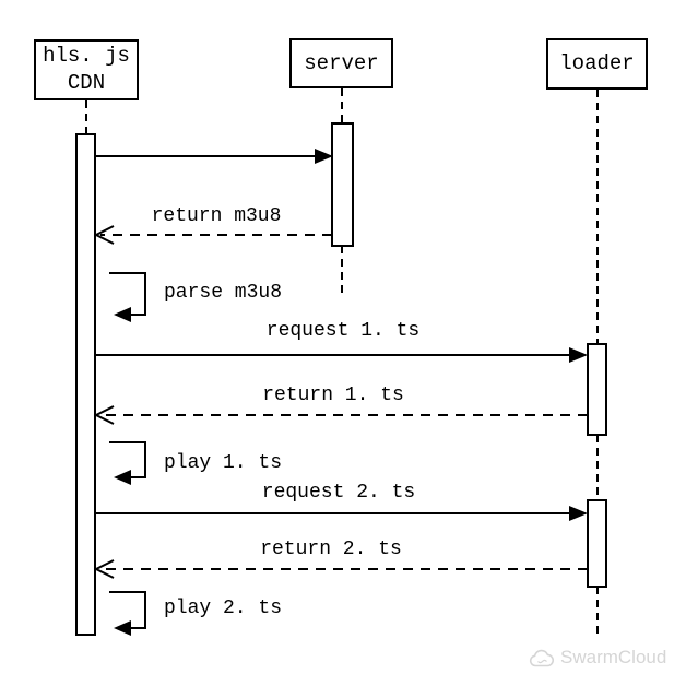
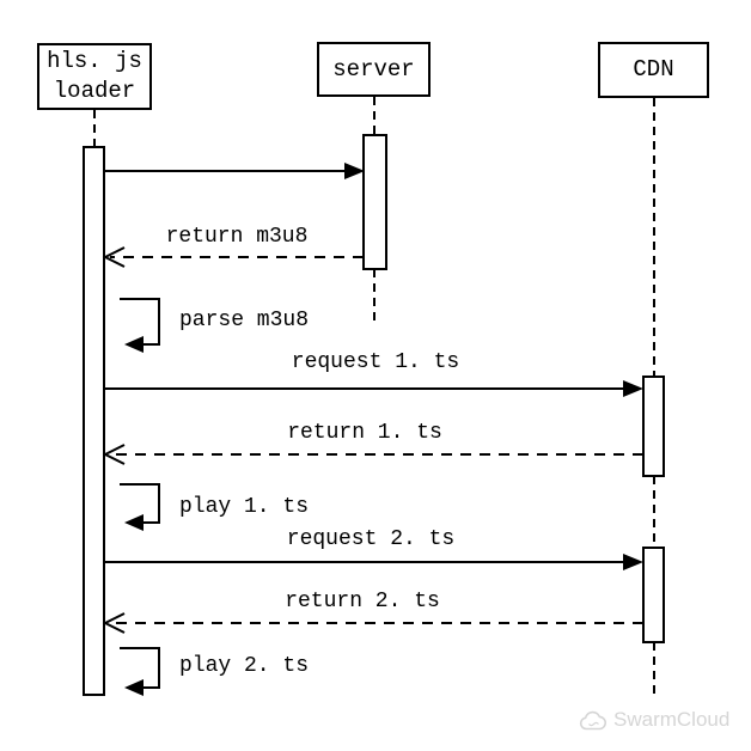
  hls. js
- CDN
+ loader
  server
- loader
+ CDN
  return m3u8
  parse m3u8
  request 1. ts
  return 1. ts
  play 1. ts
  request 2. ts
  return 2. ts
  play 2. ts
  SwarmCloud
